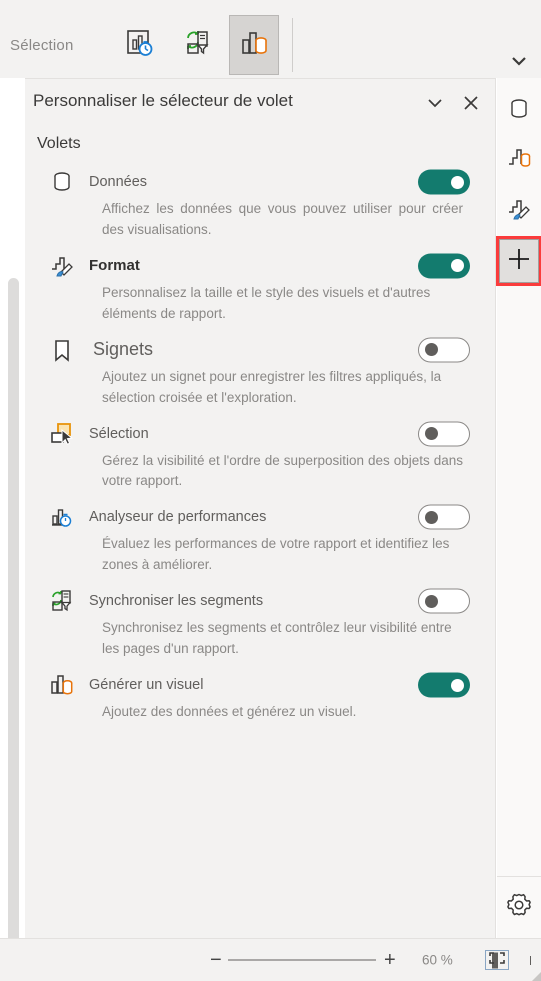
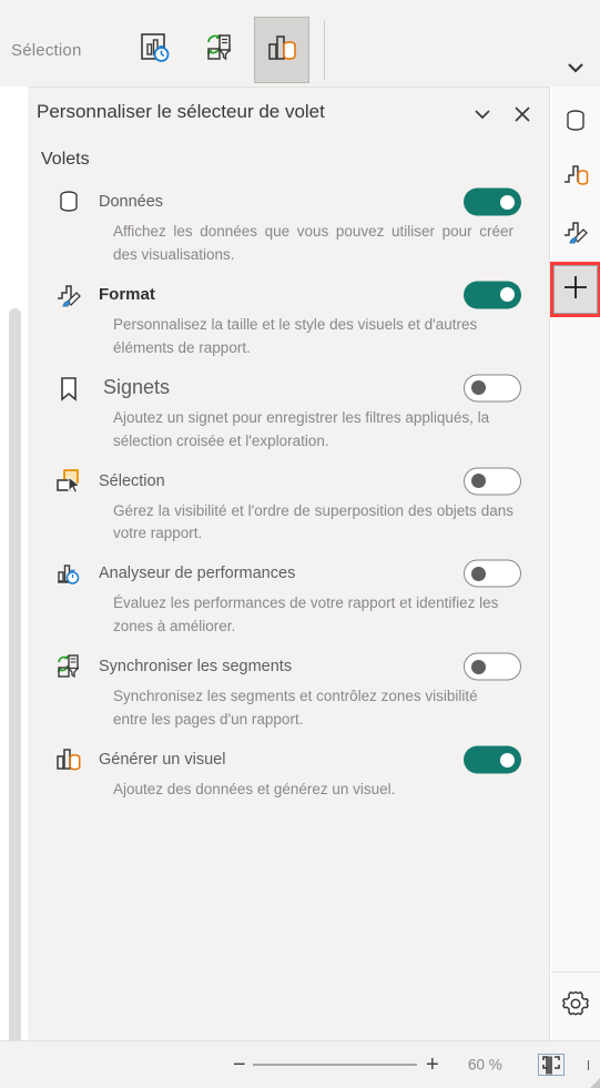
  Sélection
  Personnaliser le sélecteur de volet
  Volets
  Données
  Affichez les données que vous pouvez utiliser pour créer des visualisations.
  Format
  Personnalisez la taille et le style des visuels et d'autres éléments de rapport.
  Signets
  Ajoutez un signet pour enregistrer les filtres appliqués, la sélection croisée et l'exploration.
  Sélection
  Gérez la visibilité et l'ordre de superposition des objets dans votre rapport.
  Analyseur de performances
  Évaluez les performances de votre rapport et identifiez les zones à améliorer.
  Synchroniser les segments
- Synchronisez les segments et contrôlez leur visibilité entre les pages d'un rapport.
+ Synchronisez les segments et contrôlez zones visibilité entre les pages d'un rapport.
  Générer un visuel
  Ajoutez des données et générez un visuel.
  −
  +
  60 %
